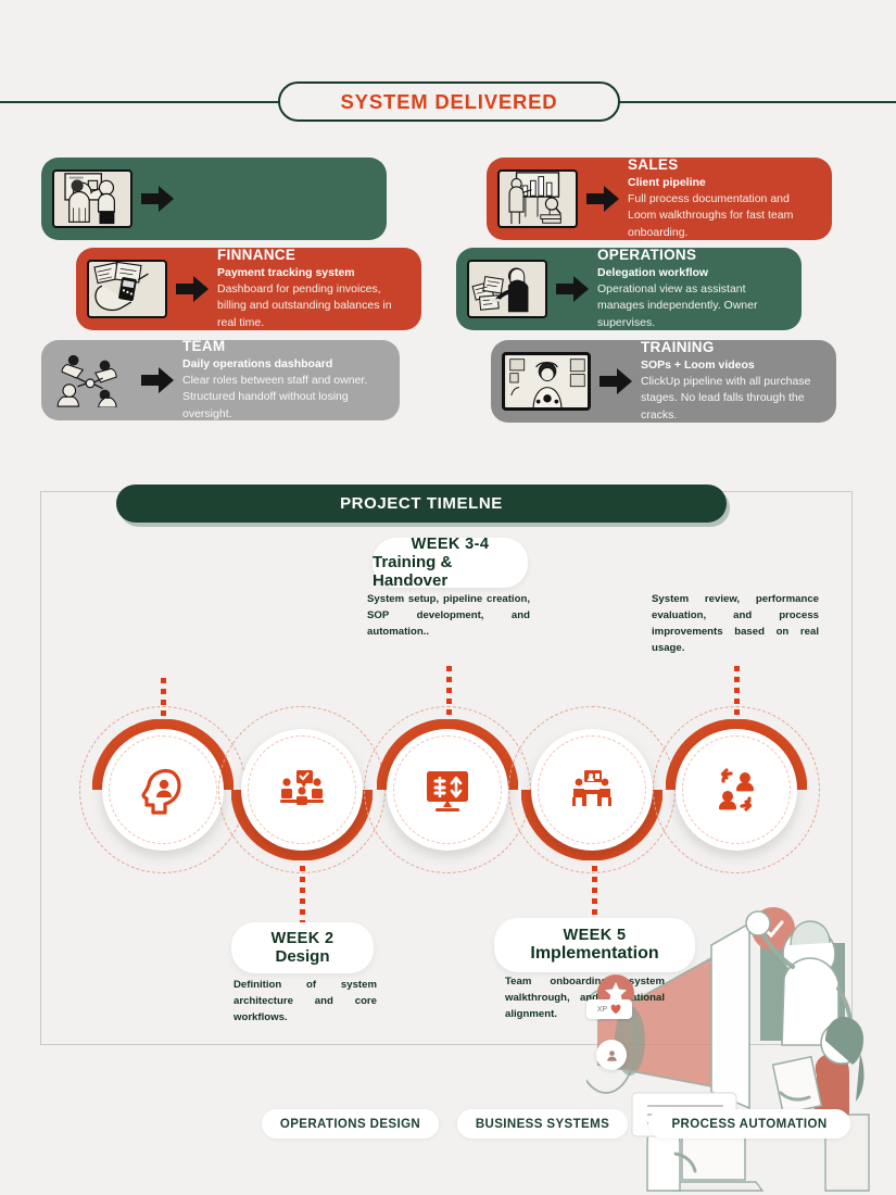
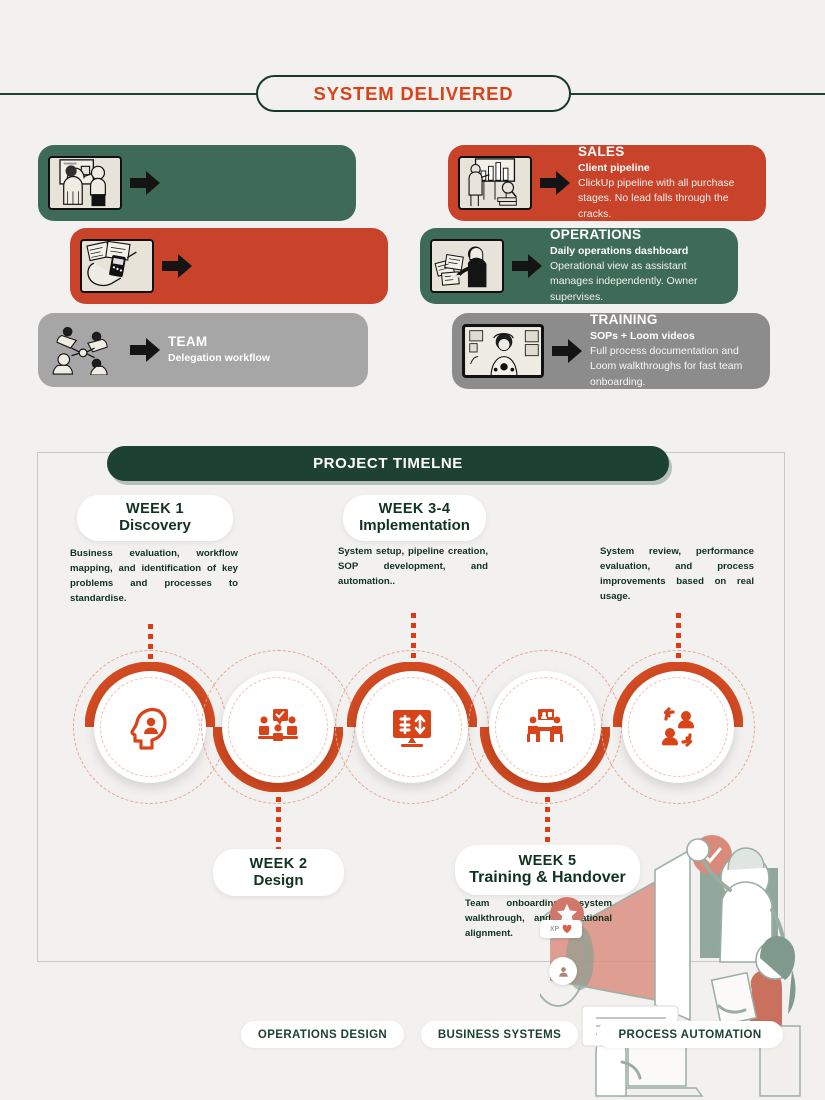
  SYSTEM DELIVERED
  SALES
  Client pipeline
- Full process documentation and Loom walkthroughs for fast team onboarding.
+ ClickUp pipeline with all purchase stages. No lead falls through the cracks.
- FINNANCE
- Payment tracking system
- Dashboard for pending invoices, billing and outstanding balances in real time.
  OPERATIONS
- Delegation workflow
+ Daily operations dashboard
  Operational view as assistant manages independently. Owner supervises.
  TEAM
- Daily operations dashboard
+ Delegation workflow
- Clear roles between staff and owner. Structured handoff without losing oversight.
  TRAINING
  SOPs + Loom videos
- ClickUp pipeline with all purchase stages. No lead falls through the cracks.
+ Full process documentation and Loom walkthroughs for fast team onboarding.
  PROJECT TIMELNE
+ WEEK 1
+ Discovery
+ Business evaluation, workflow mapping, and identification of key problems and processes to standardise.
  WEEK 3-4
- Training & Handover
+ Implementation
  System setup, pipeline creation, SOP development, and automation..
  System review, performance evaluation, and process improvements based on real usage.
  WEEK 2
  Design
- Definition of system architecture and core workflows.
  WEEK 5
- Implementation
+ Training & Handover
  Team onboardin system walkthrough, andational alignment.
  OPERATIONS DESIGN
  BUSINESS SYSTEMS
  PROCESS AUTOMATION
